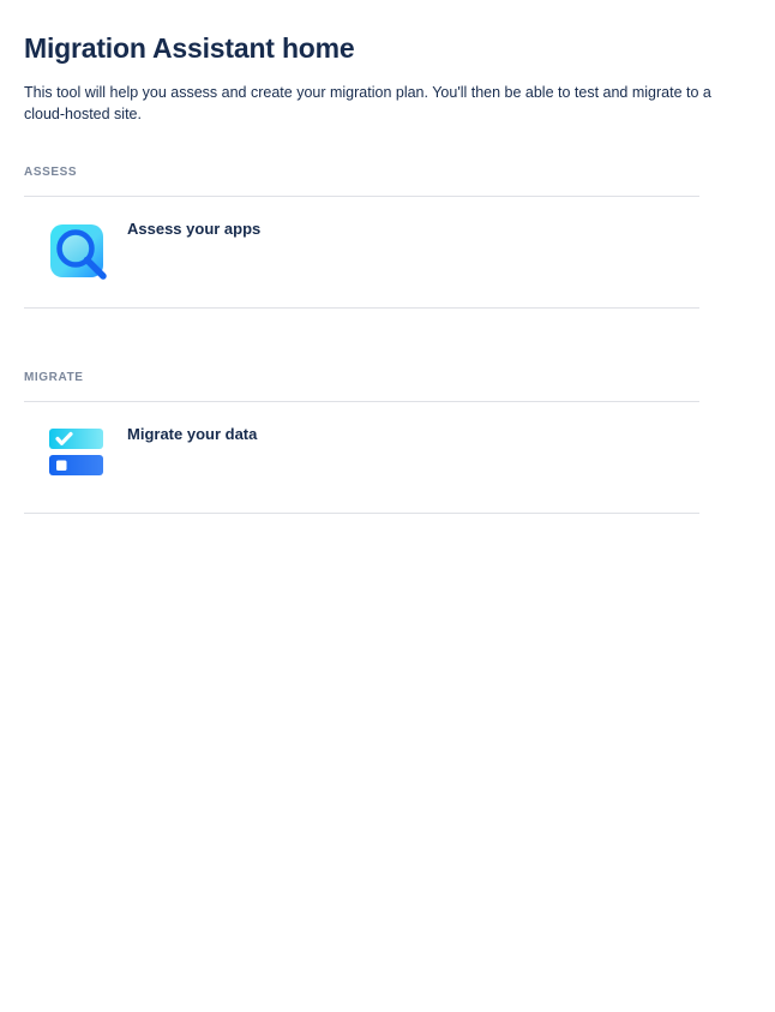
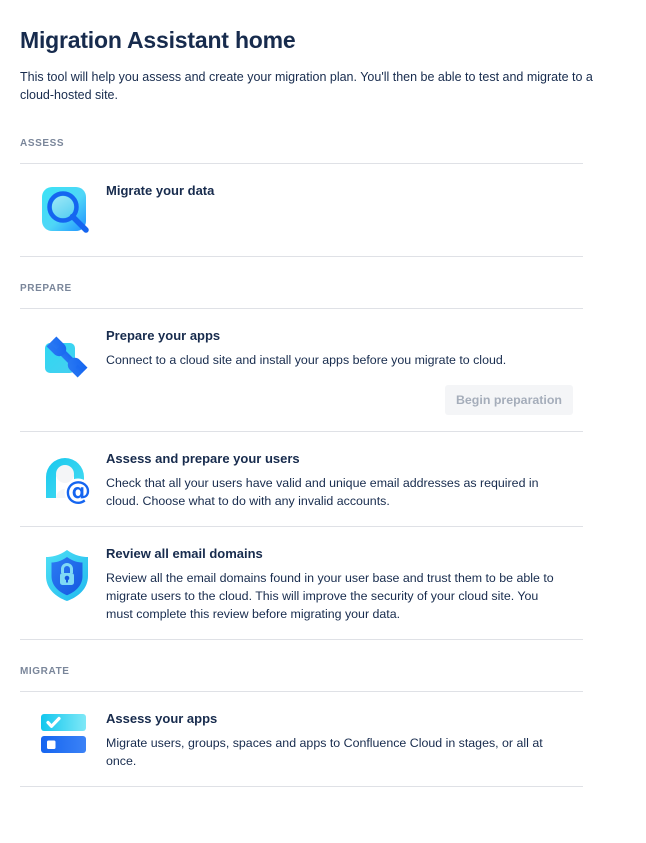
  Migration Assistant home
  This tool will help you assess and create your migration plan. You'll then be able to test and migrate to a cloud-hosted site.
  ASSESS
- Assess your apps
+ Migrate your data
+ PREPARE
+ Prepare your apps
+ Connect to a cloud site and install your apps before you migrate to cloud.
+ Begin preparation
+ @
+ Assess and prepare your users
+ Check that all your users have valid and unique email addresses as required in cloud. Choose what to do with any invalid accounts.
+ Review all email domains
+ Review all the email domains found in your user base and trust them to be able to migrate users to the cloud. This will improve the security of your cloud site. You must complete this review before migrating your data.
  MIGRATE
- Migrate your data
+ Assess your apps
+ Migrate users, groups, spaces and apps to Confluence Cloud in stages, or all at once.
